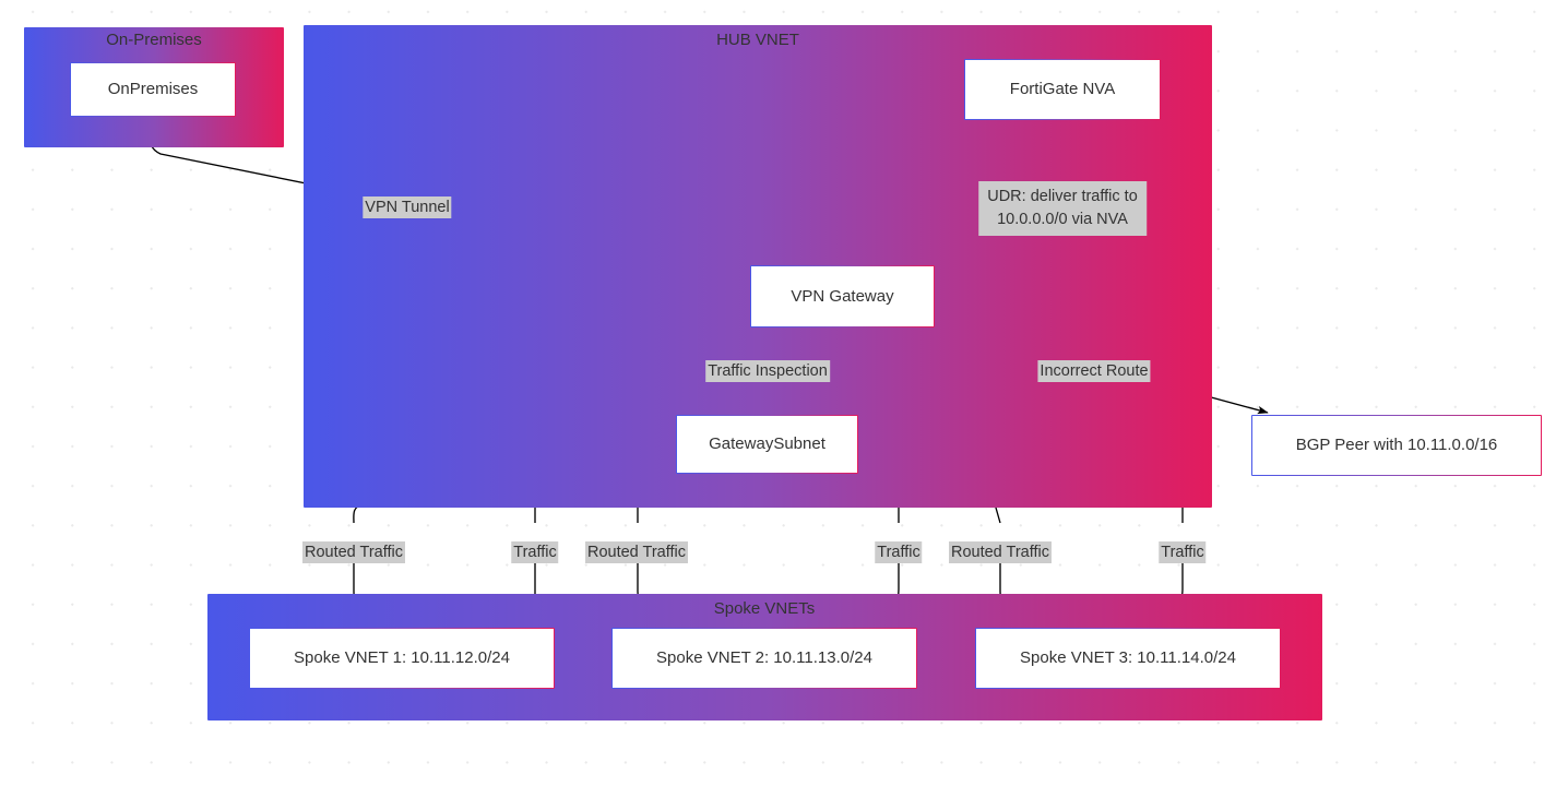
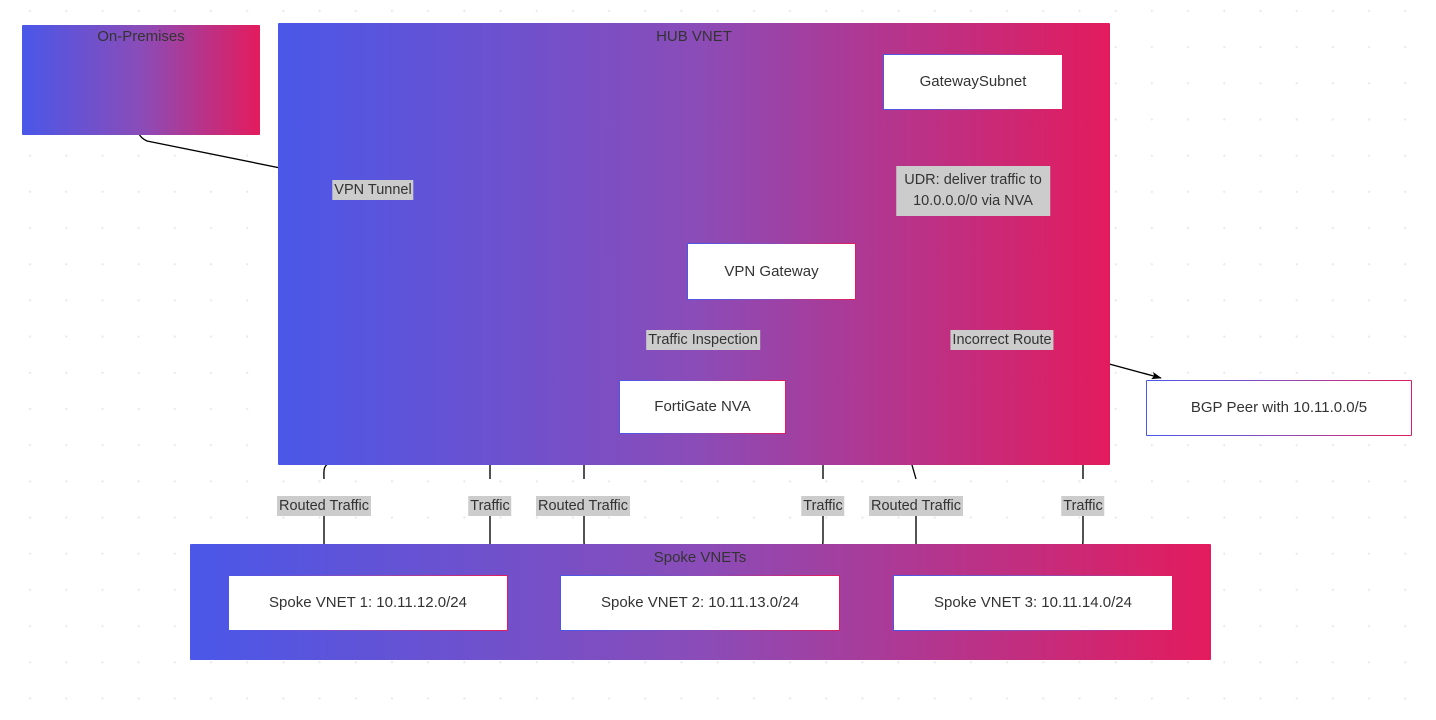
  On-Premises
  HUB VNET
  Spoke VNETs
- OnPremises
- FortiGate NVA
+ GatewaySubnet
  VPN Gateway
- GatewaySubnet
+ FortiGate NVA
- BGP Peer with 10.11.0.0/16
+ BGP Peer with 10.11.0.0/5
  Spoke VNET 1: 10.11.12.0/24
  Spoke VNET 2: 10.11.13.0/24
  Spoke VNET 3: 10.11.14.0/24
  VPN Tunnel
  UDR: deliver traffic to
  10.0.0.0/0 via NVA
  Traffic Inspection
  Incorrect Route
  Routed Traffic
  Traffic
  Routed Traffic
  Traffic
  Routed Traffic
  Traffic
